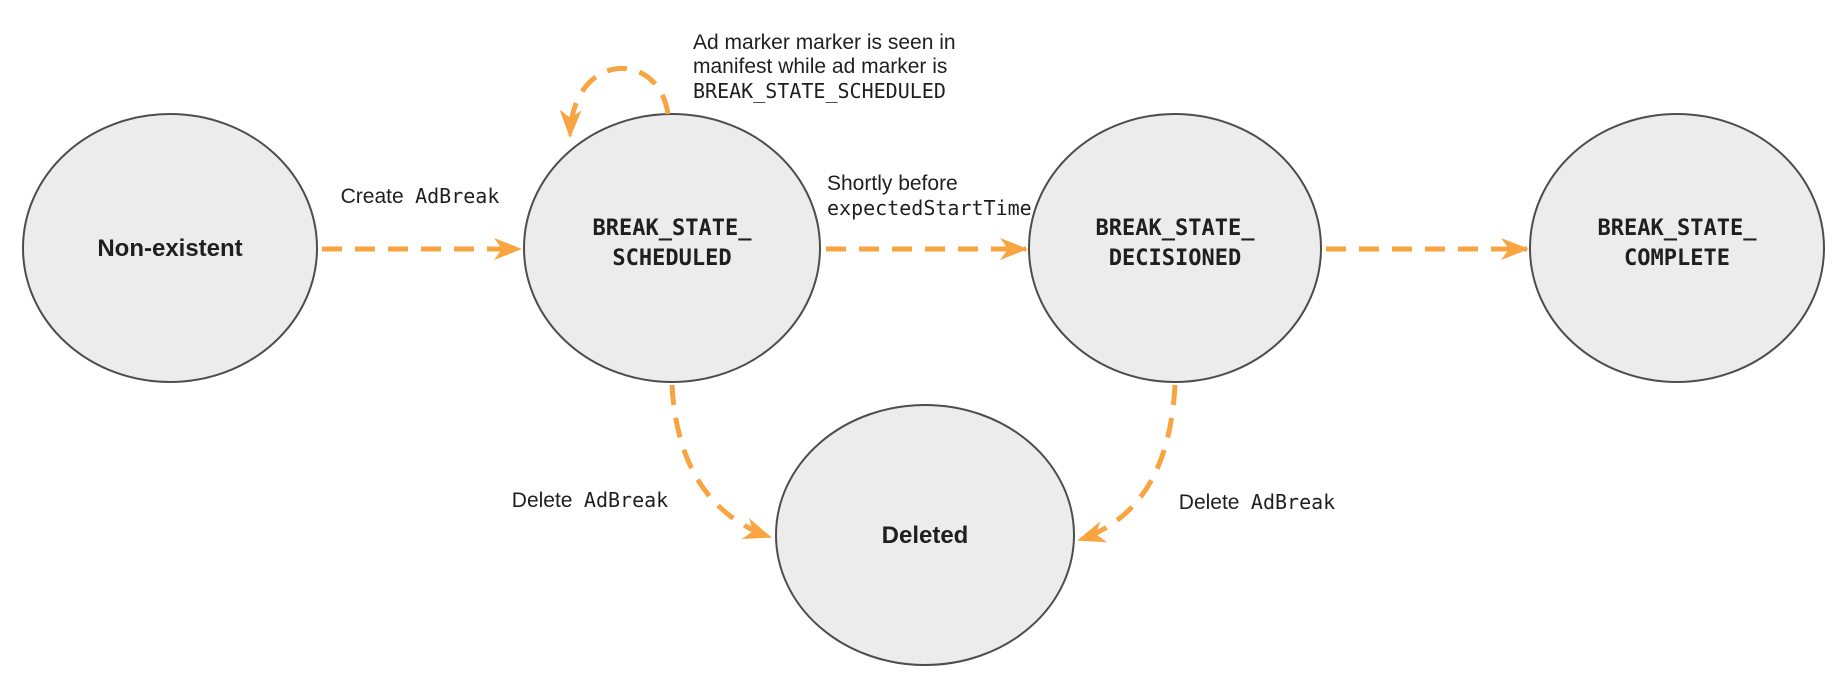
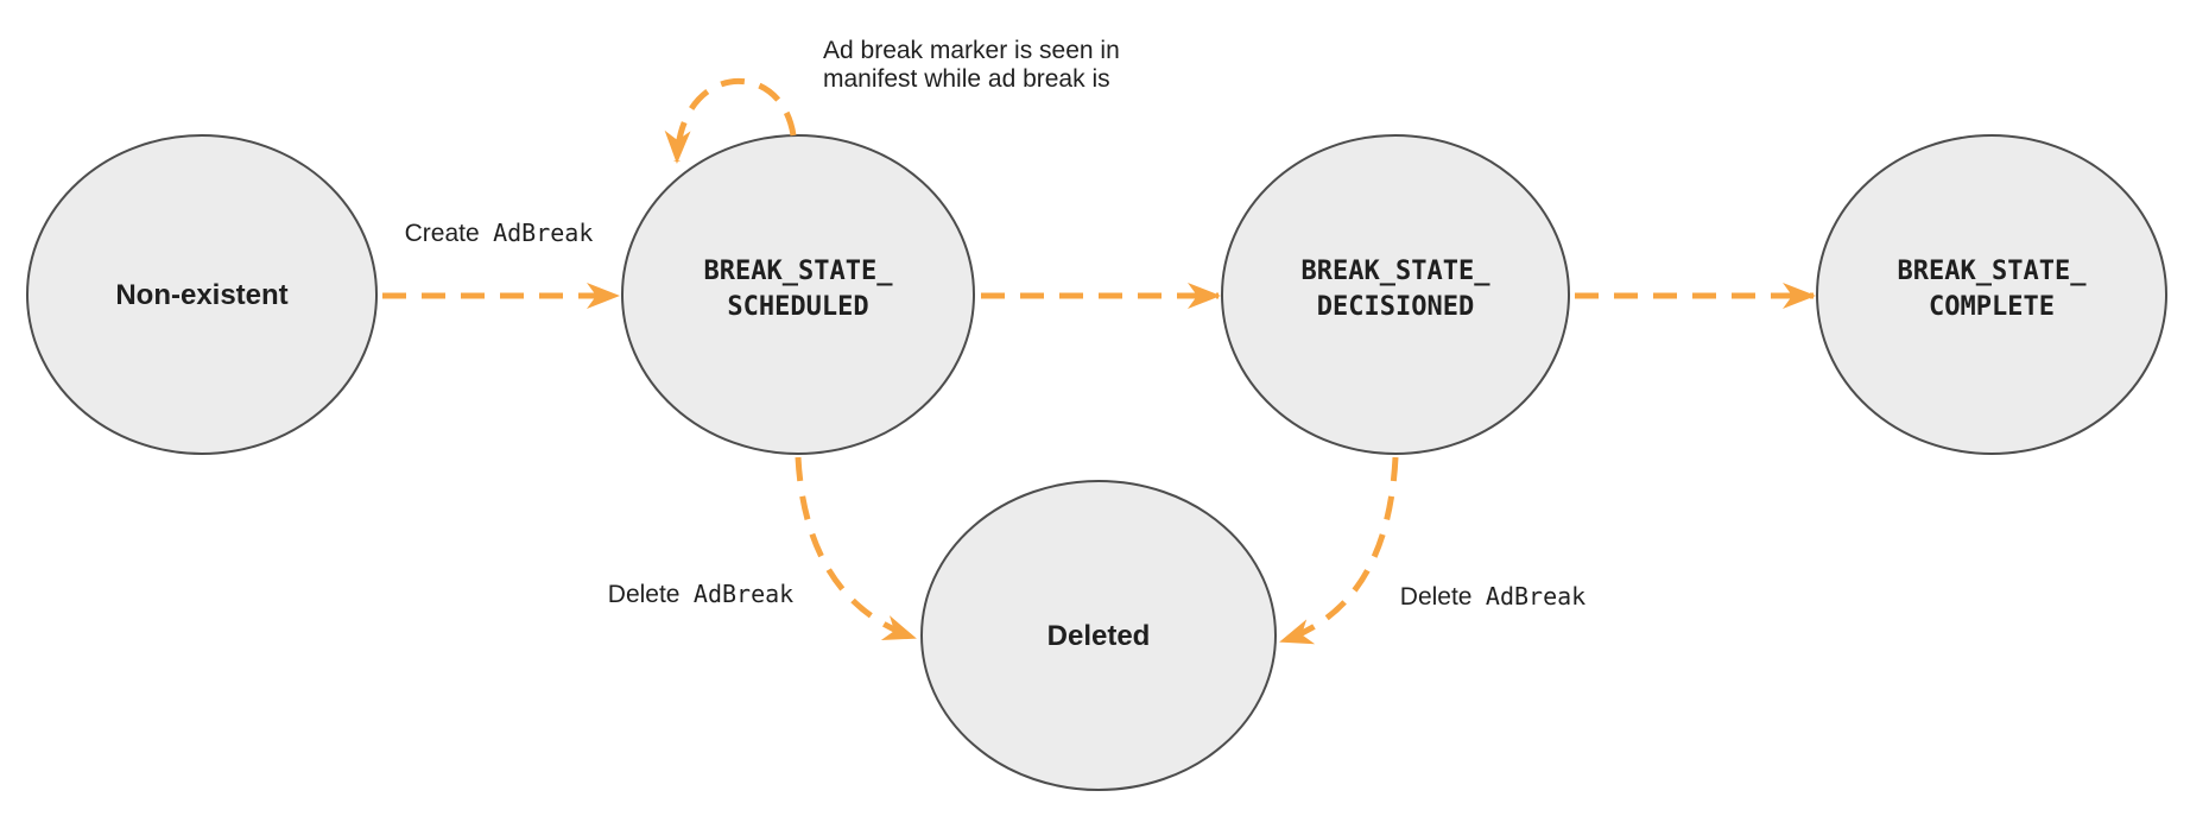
  Non-existent
  BREAK_STATE_
  SCHEDULED
  BREAK_STATE_
  DECISIONED
  BREAK_STATE_
  COMPLETE
  Deleted
  Create AdBreak
- Ad marker marker is seen in
+ Ad break marker is seen in
- manifest while ad marker is
+ manifest while ad break is
- BREAK_STATE_SCHEDULED
- Shortly before
- expectedStartTime
  Delete AdBreak
  Delete AdBreak
